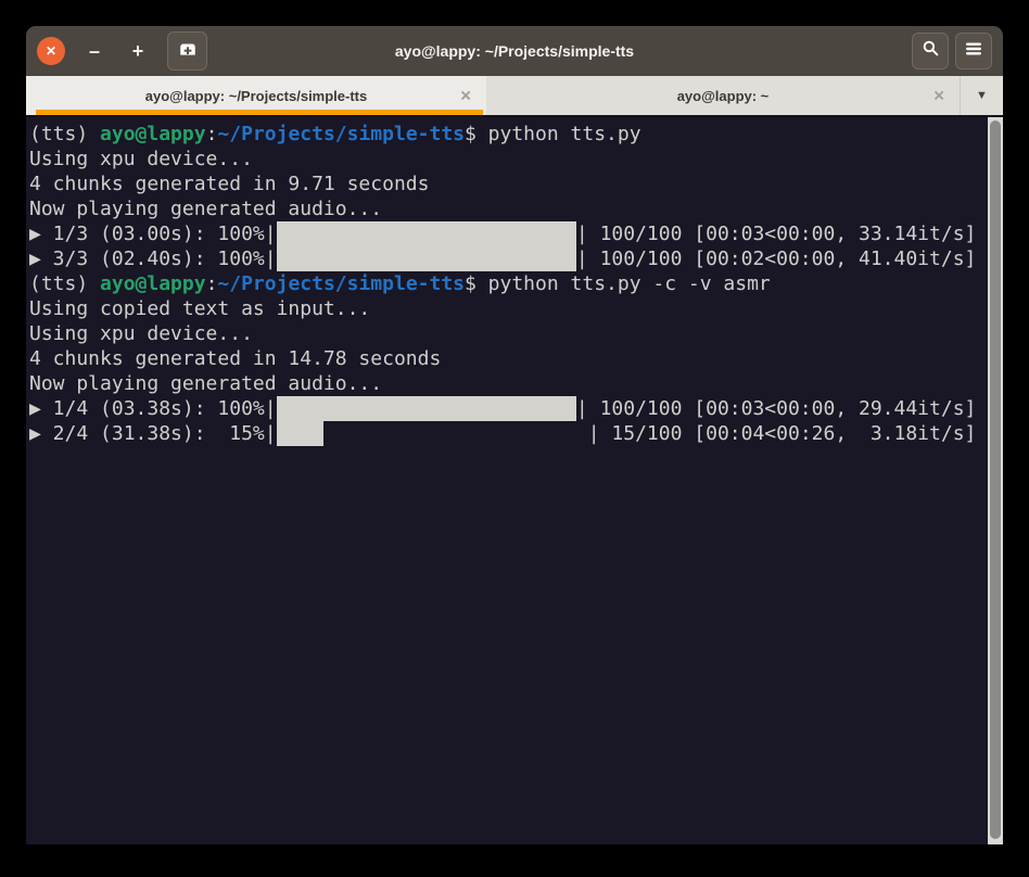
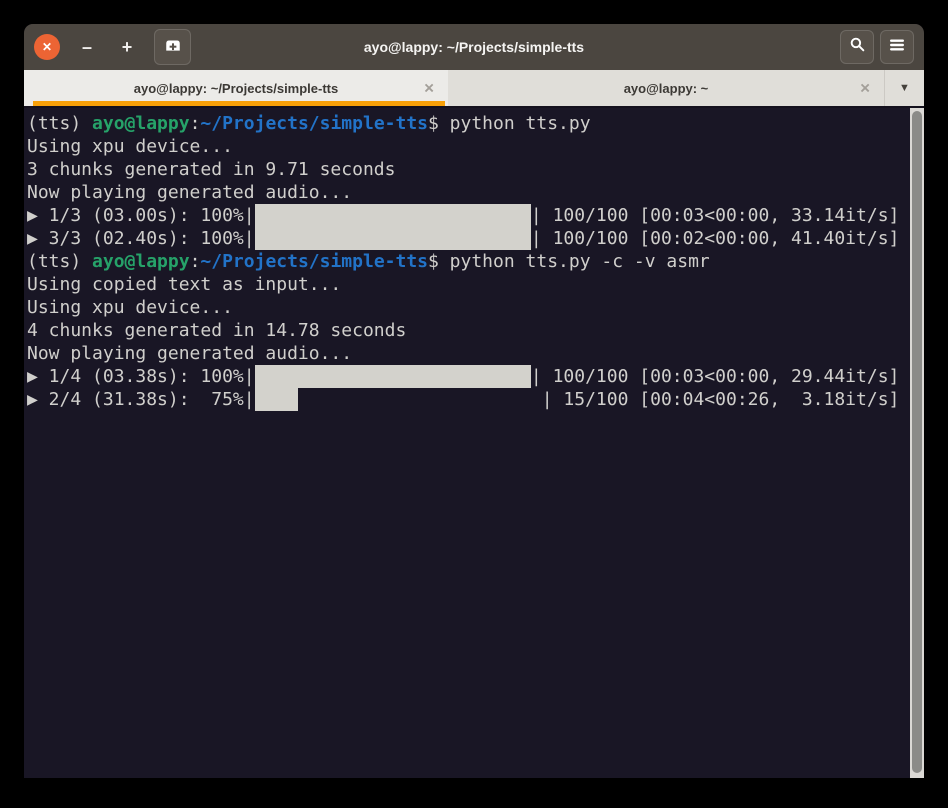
  ✕
  –
  +
  ayo@lappy: ~/Projects/simple-tts
  ayo@lappy: ~/Projects/simple-tts
  ×
  ayo@lappy: ~
  ×
  ▼
  (tts) ayo@lappy:~/Projects/simple-tts$ python tts.py
  Using xpu device...
- 4 chunks generated in 9.71 seconds
+ 3 chunks generated in 9.71 seconds
  Now playing generated audio...
  ▶ 1/3 (03.00s): 100%| | 100/100 [00:03<00:00, 33.14it/s]
  ▶ 3/3 (02.40s): 100%| | 100/100 [00:02<00:00, 41.40it/s]
  (tts) ayo@lappy:~/Projects/simple-tts$ python tts.py -c -v asmr
  Using copied text as input...
  Using xpu device...
  4 chunks generated in 14.78 seconds
  Now playing generated audio...
  ▶ 1/4 (03.38s): 100%| | 100/100 [00:03<00:00, 29.44it/s]
- ▶ 2/4 (31.38s): 15%| | 15/100 [00:04<00:26, 3.18it/s]
+ ▶ 2/4 (31.38s): 75%| | 15/100 [00:04<00:26, 3.18it/s]
